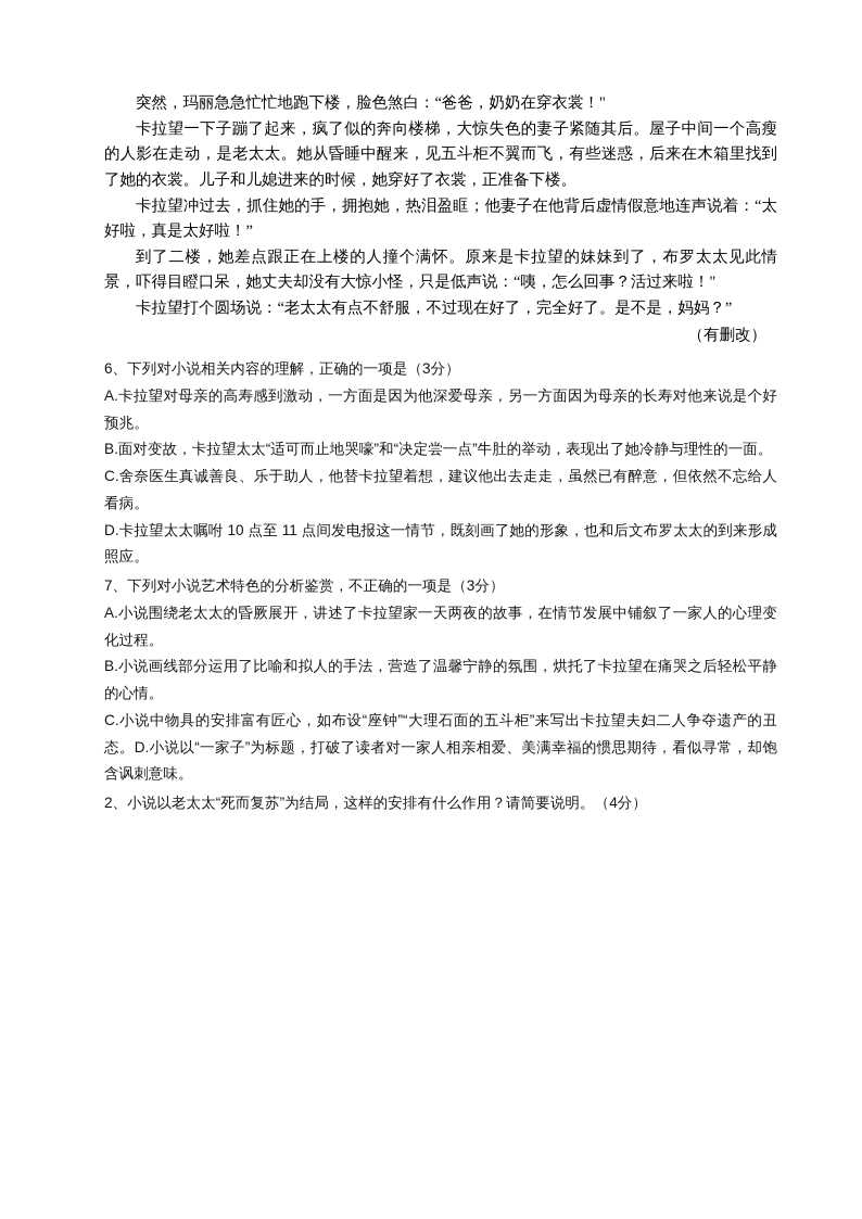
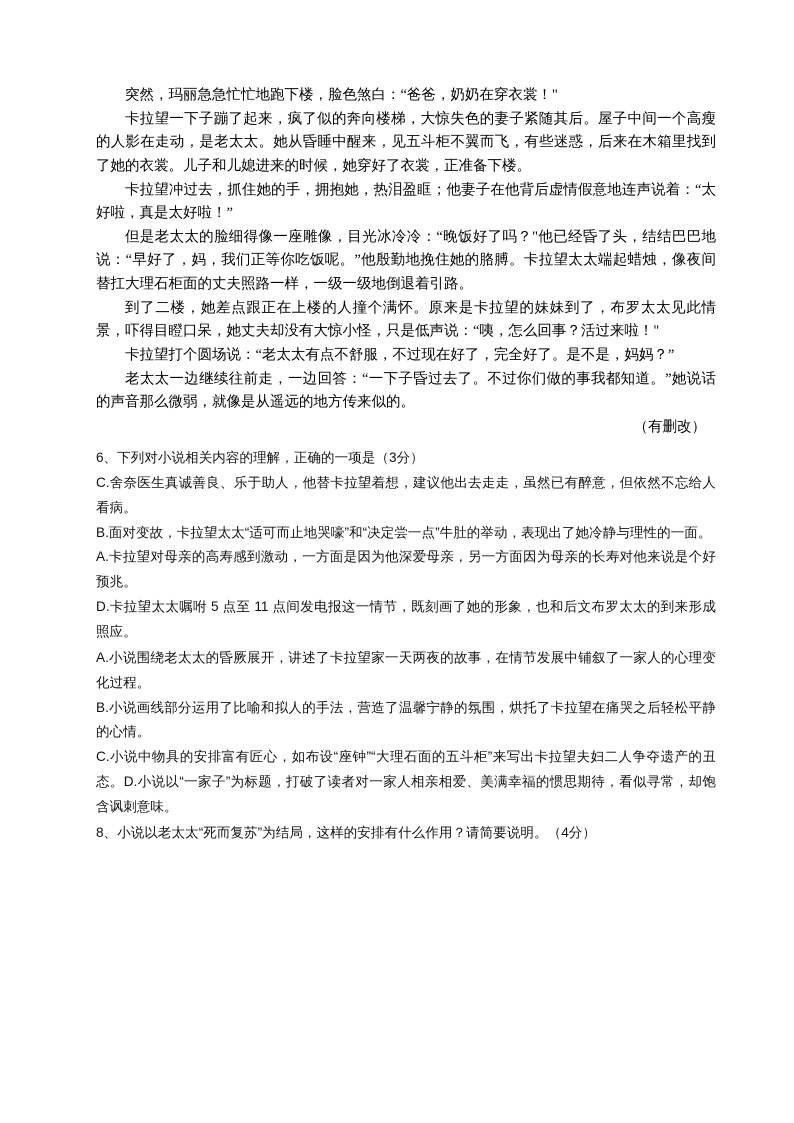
  突然，玛丽急急忙忙地跑下楼，脸色煞白：“爸爸，奶奶在穿衣裳！"
  卡拉望一下子蹦了起来，疯了似的奔向楼梯，大惊失色的妻子紧随其后。屋子中间一个高瘦的人影在走动，是老太太。她从昏睡中醒来，见五斗柜不翼而飞，有些迷惑，后来在木箱里找到了她的衣裳。儿子和儿媳进来的时候，她穿好了衣裳，正准备下楼。
  卡拉望冲过去，抓住她的手，拥抱她，热泪盈眶；他妻子在他背后虚情假意地连声说着：“太好啦，真是太好啦！”
+ 但是老太太的脸细得像一座雕像，目光冰冷冷：“晚饭好了吗？"他已经昏了头，结结巴巴地说：“早好了，妈，我们正等你吃饭呢。”他殷勤地挽住她的胳膊。卡拉望太太端起蜡烛，像夜间替扛大理石柜面的丈夫照路一样，一级一级地倒退着引路。
  到了二楼，她差点跟正在上楼的人撞个满怀。原来是卡拉望的妹妹到了，布罗太太见此情景，吓得目瞪口呆，她丈夫却没有大惊小怪，只是低声说：“咦，怎么回事？活过来啦！"
  卡拉望打个圆场说：“老太太有点不舒服，不过现在好了，完全好了。是不是，妈妈？”
+ 老太太一边继续往前走，一边回答：“一下子昏过去了。不过你们做的事我都知道。”她说话的声音那么微弱，就像是从遥远的地方传来似的。
  （有删改）
  6、下列对小说相关内容的理解，正确的一项是（3分）
- A.卡拉望对母亲的高寿感到激动，一方面是因为他深爱母亲，另一方面因为母亲的长寿对他来说是个好预兆。
+ C.舍奈医生真诚善良、乐于助人，他替卡拉望着想，建议他出去走走，虽然已有醉意，但依然不忘给人看病。
  B.面对变故，卡拉望太太“适可而止地哭嚎”和“决定尝一点”牛肚的举动，表现出了她冷静与理性的一面。
- C.舍奈医生真诚善良、乐于助人，他替卡拉望着想，建议他出去走走，虽然已有醉意，但依然不忘给人看病。
+ A.卡拉望对母亲的高寿感到激动，一方面是因为他深爱母亲，另一方面因为母亲的长寿对他来说是个好预兆。
- D.卡拉望太太嘱咐 10 点至 11 点间发电报这一情节，既刻画了她的形象，也和后文布罗太太的到来形成照应。
+ D.卡拉望太太嘱咐 5 点至 11 点间发电报这一情节，既刻画了她的形象，也和后文布罗太太的到来形成照应。
- 7、下列对小说艺术特色的分析鉴赏，不正确的一项是（3分）
  A.小说围绕老太太的昏厥展开，讲述了卡拉望家一天两夜的故事，在情节发展中铺叙了一家人的心理变化过程。
  B.小说画线部分运用了比喻和拟人的手法，营造了温馨宁静的氛围，烘托了卡拉望在痛哭之后轻松平静的心情。
  C.小说中物具的安排富有匠心，如布设“座钟”“大理石面的五斗柜”来写出卡拉望夫妇二人争夺遗产的丑态。D.小说以“一家子”为标题，打破了读者对一家人相亲相爱、美满幸福的惯思期待，看似寻常，却饱含讽刺意味。
- 2、小说以老太太“死而复苏”为结局，这样的安排有什么作用？请简要说明。（4分）
+ 8、小说以老太太“死而复苏”为结局，这样的安排有什么作用？请简要说明。（4分）
